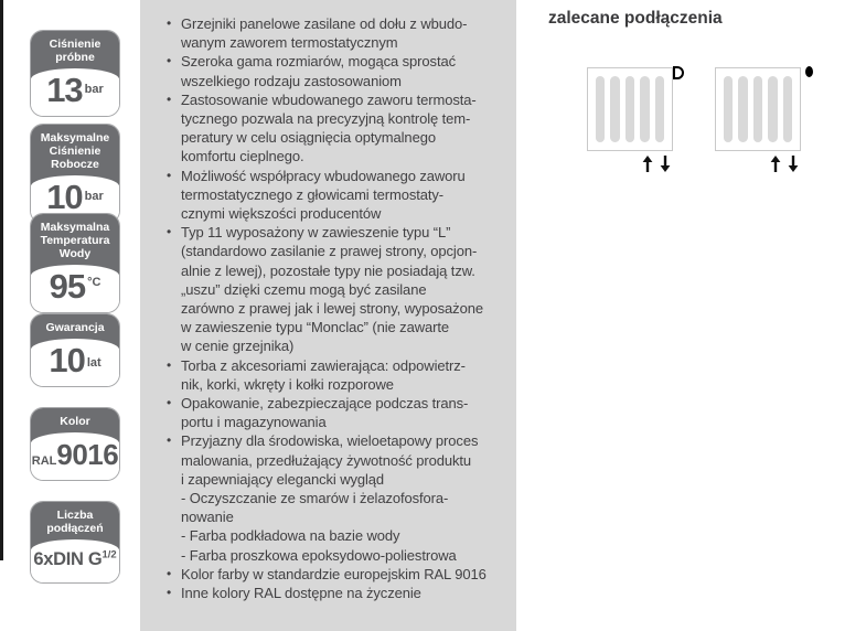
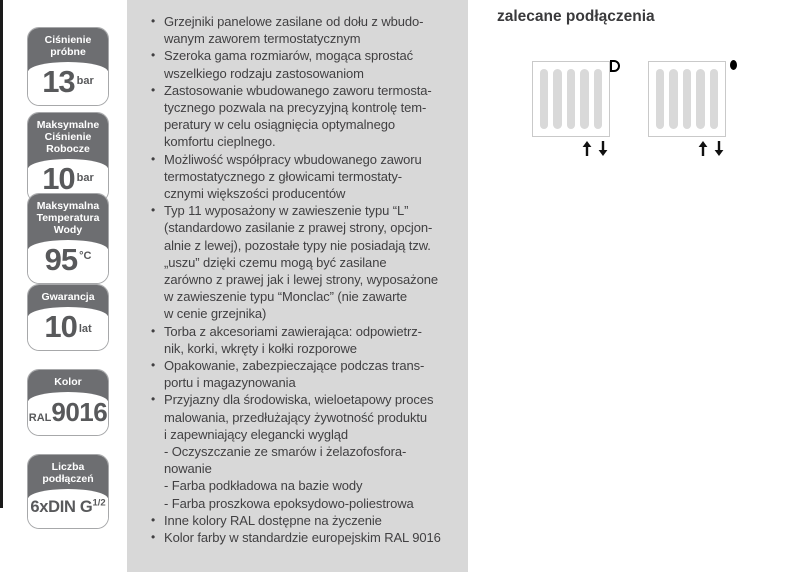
  Ciśnienie
  próbne
  13 bar
  Maksymalne
  Ciśnienie
  Robocze
  10 bar
  Maksymalna
  Temperatura
  Wody
  95 °C
  Gwarancja
  10 lat
  Kolor
  RAL9016
  Liczba
  podłączeń
  6xDIN G1/2
  •
  Grzejniki panelowe zasilane od dołu z wbudo-
  wanym zaworem termostatycznym
  •
  Szeroka gama rozmiarów, mogąca sprostać
  wszelkiego rodzaju zastosowaniom
  •
  Zastosowanie wbudowanego zaworu termosta-
  tycznego pozwala na precyzyjną kontrolę tem-
  peratury w celu osiągnięcia optymalnego
  komfortu cieplnego.
  •
  Możliwość współpracy wbudowanego zaworu
  termostatycznego z głowicami termostaty-
  cznymi większości producentów
  •
  Typ 11 wyposażony w zawieszenie typu “L”
  (standardowo zasilanie z prawej strony, opcjon-
  alnie z lewej), pozostałe typy nie posiadają tzw.
  „uszu” dzięki czemu mogą być zasilane
  zarówno z prawej jak i lewej strony, wyposażone
  w zawieszenie typu “Monclac” (nie zawarte
  w cenie grzejnika)
  •
  Torba z akcesoriami zawierająca: odpowietrz-
  nik, korki, wkręty i kołki rozporowe
  •
  Opakowanie, zabezpieczające podczas trans-
  portu i magazynowania
  •
  Przyjazny dla środowiska, wieloetapowy proces
  malowania, przedłużający żywotność produktu
  i zapewniający elegancki wygląd
  - Oczyszczanie ze smarów i żelazofosfora-
  nowanie
  - Farba podkładowa na bazie wody
  - Farba proszkowa epoksydowo-poliestrowa
  •
- Kolor farby w standardzie europejskim RAL 9016
+ Inne kolory RAL dostępne na życzenie
  •
- Inne kolory RAL dostępne na życzenie
+ Kolor farby w standardzie europejskim RAL 9016
  zalecane podłączenia
